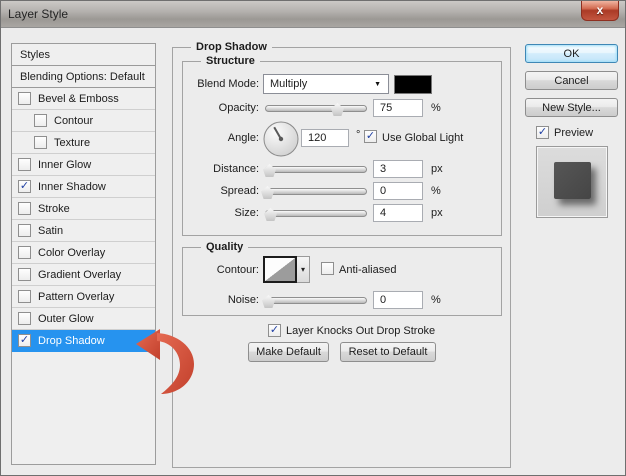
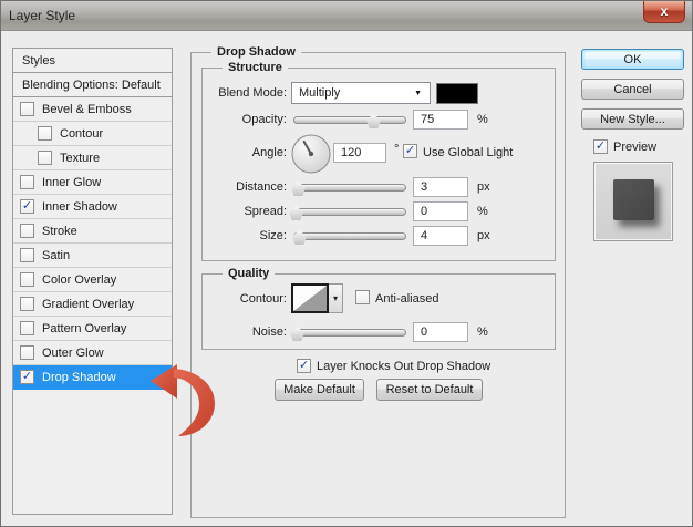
  Layer Style
  x
  Styles
  Blending Options: Default
  Bevel & Emboss
  Contour
  Texture
  Inner Glow
  ✓
  Inner Shadow
  Stroke
  Satin
  Color Overlay
  Gradient Overlay
  Pattern Overlay
  Outer Glow
  ✓
  Drop Shadow
  Drop Shadow
  Structure
  Blend Mode:
  Multiply
  Opacity:
  75
  %
  Angle:
  120
  °
  ✓
  Use Global Light
  Distance:
  3
  px
  Spread:
  0
  %
  Size:
  4
  px
  Quality
  Contour:
  ▾
  Anti-aliased
  Noise:
  0
  %
  ✓
- Layer Knocks Out Drop Stroke
+ Layer Knocks Out Drop Shadow
  Make Default
  Reset to Default
  OK
  Cancel
  New Style...
  ✓
  Preview
